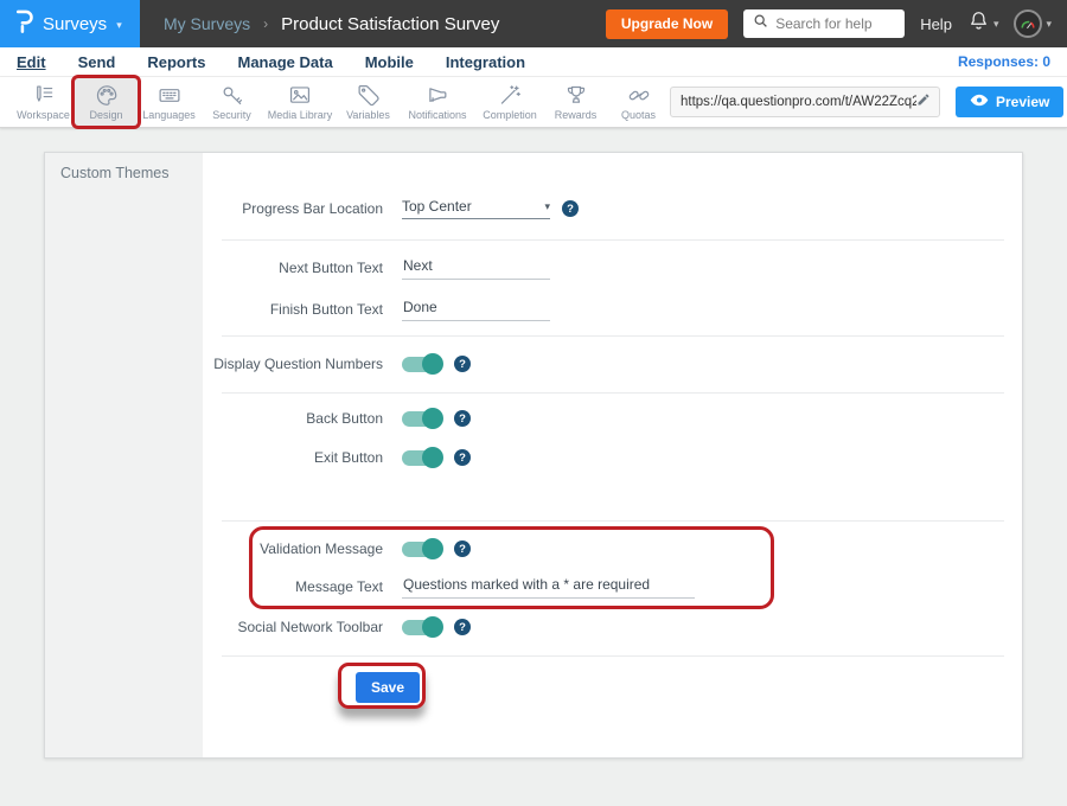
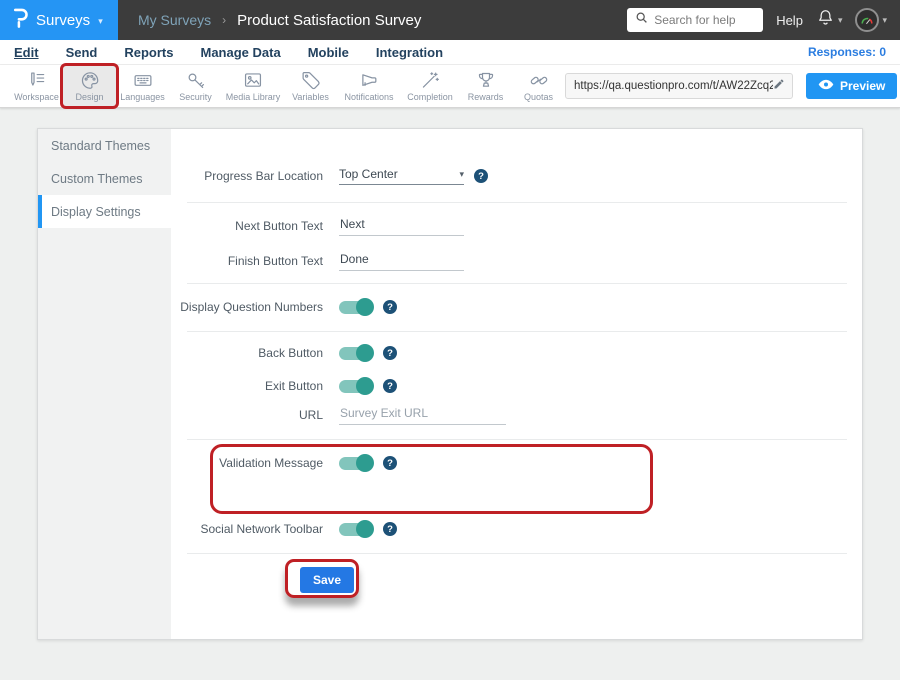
  Surveys
  ▾
  My Surveys
  ›
  Product Satisfaction Survey
- Upgrade Now
  Search for help
  Help
  ▾
  ▾
  Edit
  Send
  Reports
  Manage Data
  Mobile
  Integration
  Responses: 0
  Workspace
  Design
  Languages
  Security
  Media Library
  Variables
  Notifications
  Completion
  Rewards
  Quotas
  https://qa.questionpro.com/t/AW22Zcq2
  Preview
+ Standard Themes
  Custom Themes
+ Display Settings
  Progress Bar Location
  Top Center
  ▾
  ?
  Next Button Text
  Next
  Finish Button Text
  Done
  Display Question Numbers
  ?
  Back Button
  ?
  Exit Button
  ?
+ URL
+ Survey Exit URL
  Validation Message
  ?
- Message Text
- Questions marked with a * are required
  Social Network Toolbar
  ?
  Save
